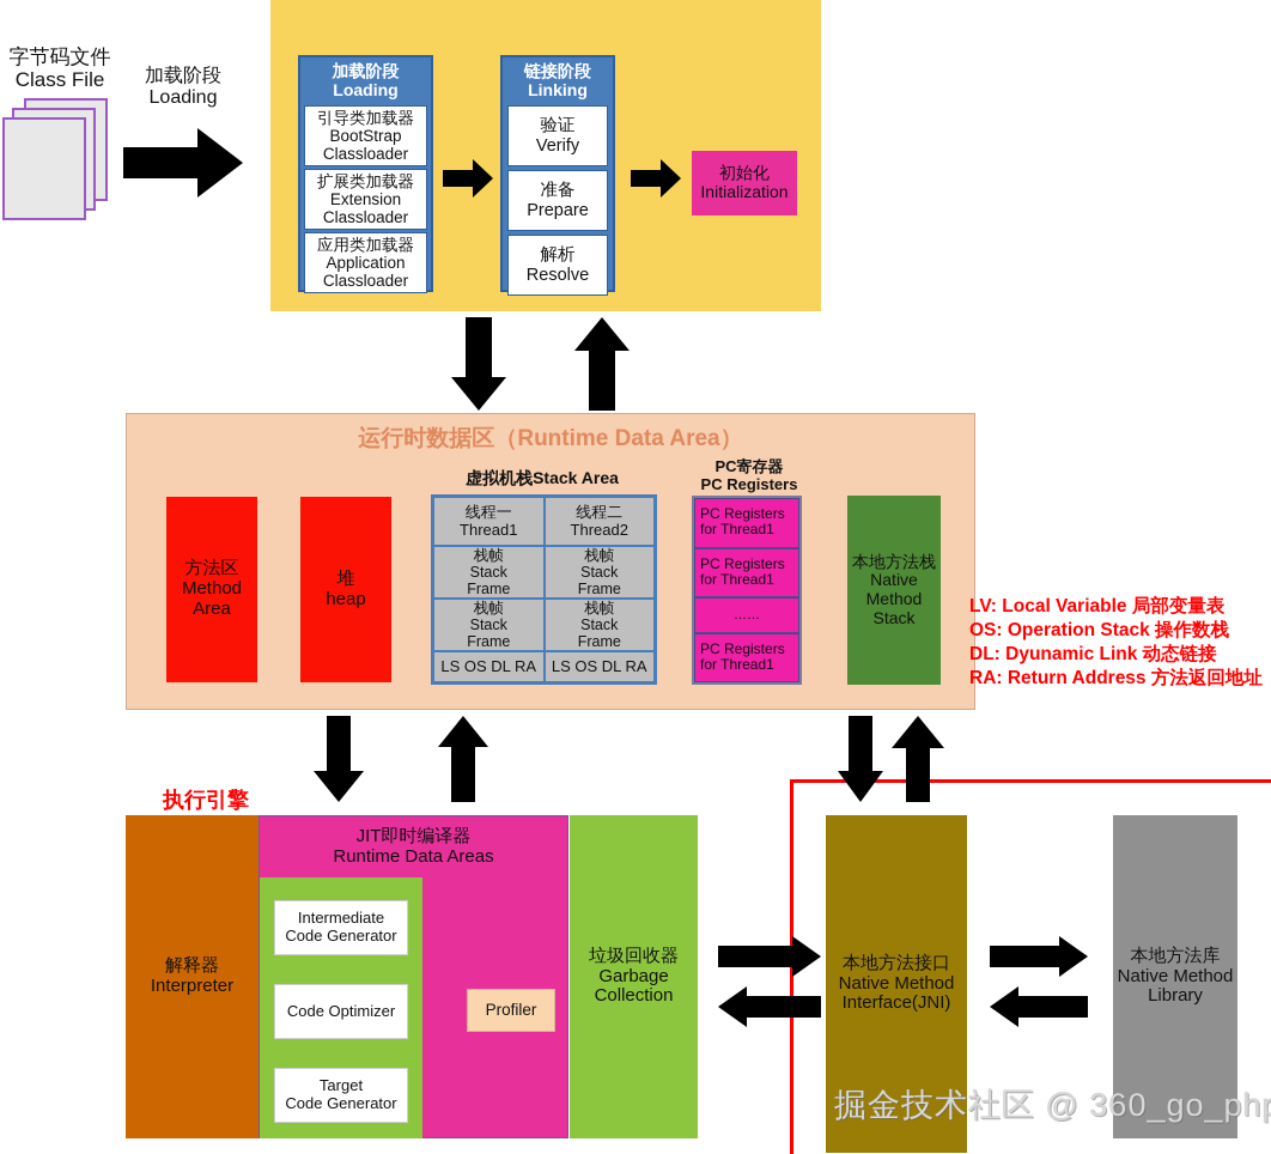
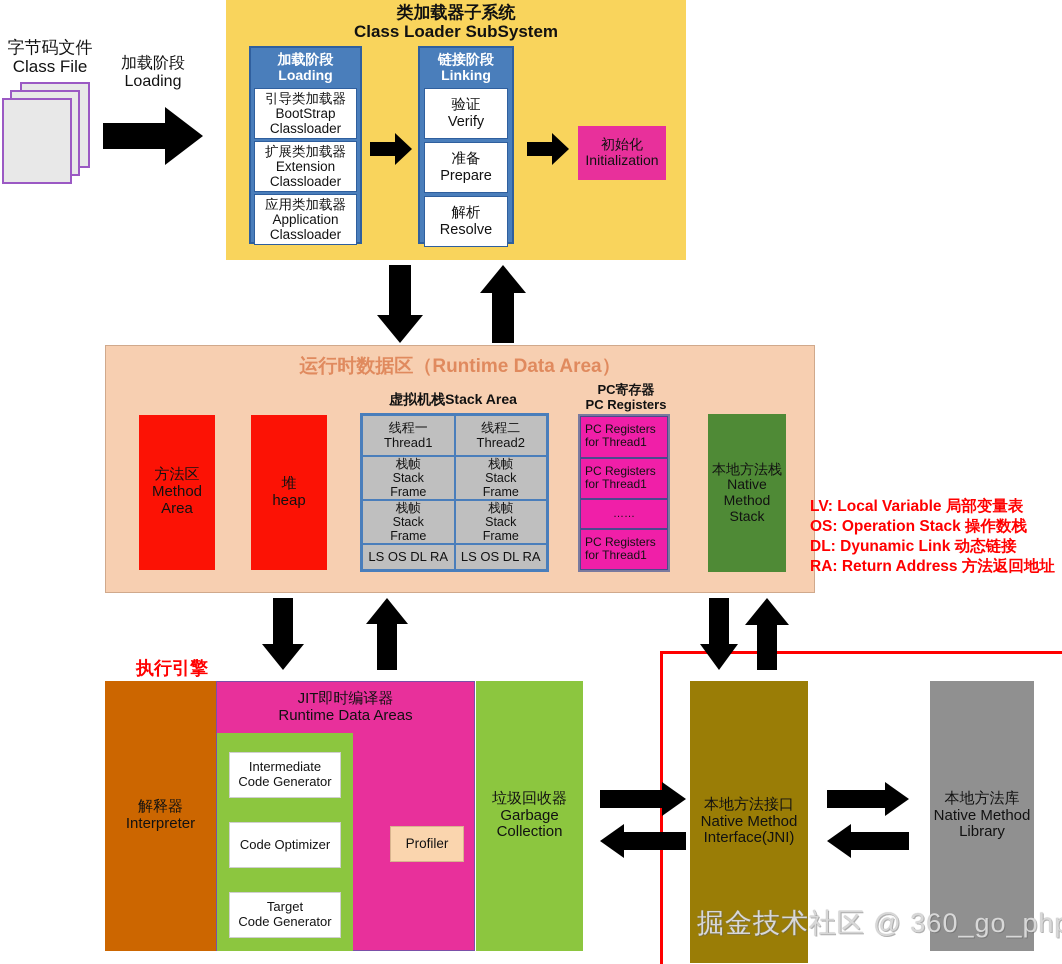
  字节码文件
  Class File
  加载阶段
  Loading
+ 类加载器子系统
+ Class Loader SubSystem
  加载阶段
  Loading
  引导类加载器
  BootStrap
  Classloader
  扩展类加载器
  Extension
  Classloader
  应用类加载器
  Application
  Classloader
  链接阶段
  Linking
  验证
  Verify
  准备
  Prepare
  解析
  Resolve
  初始化
  Initialization
  运行时数据区（Runtime Data Area）
  方法区
  Method
  Area
  堆
  heap
  虚拟机栈Stack Area
  线程一
  Thread1
  栈帧
  Stack
  Frame
  栈帧
  Stack
  Frame
  LS OS DL RA
  线程二
  Thread2
  栈帧
  Stack
  Frame
  栈帧
  Stack
  Frame
  LS OS DL RA
  PC寄存器
  PC Registers
  PC Registers
  for Thread1
  PC Registers
  for Thread1
  ……
  PC Registers
  for Thread1
  本地方法栈
  Native
  Method
  Stack
  LV: Local Variable 局部变量表
  OS: Operation Stack 操作数栈
  DL: Dyunamic Link 动态链接
  RA: Return Address 方法返回地址
  执行引擎
  解释器
  Interpreter
  JIT即时编译器
  Runtime Data Areas
  Intermediate
  Code Generator
  Code Optimizer
  Target
  Code Generator
  Profiler
  垃圾回收器
  Garbage
  Collection
  本地方法接口
  Native Method
  Interface(JNI)
  本地方法库
  Native Method
  Library
  掘金技术社区 @ 360_go_ph
